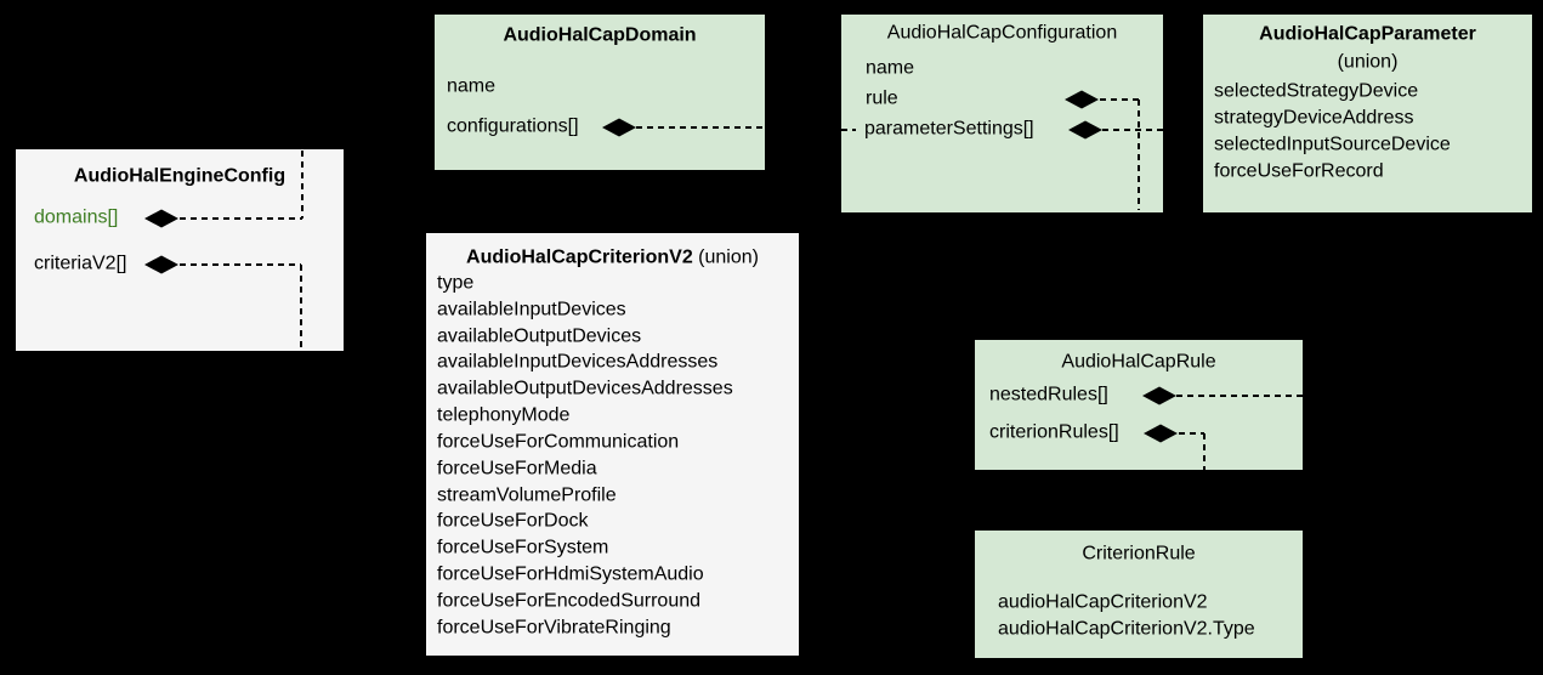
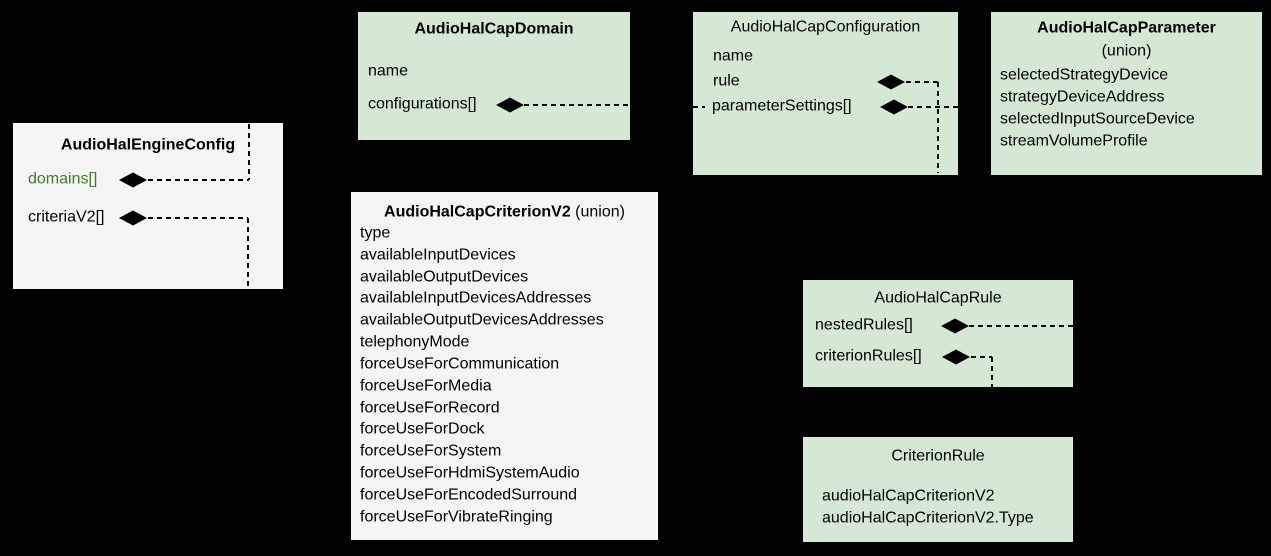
  AudioHalEngineConfig
  domains[]
  criteriaV2[]
  AudioHalCapDomain
  name
  configurations[]
  AudioHalCapConfiguration
  name
  rule
  parameterSettings[]
  AudioHalCapParameter
  (union)
  selectedStrategyDevice
  strategyDeviceAddress
  selectedInputSourceDevice
- forceUseForRecord
+ streamVolumeProfile
  AudioHalCapCriterionV2 (union)
  type
  availableInputDevices
  availableOutputDevices
  availableInputDevicesAddresses
  availableOutputDevicesAddresses
  telephonyMode
  forceUseForCommunication
  forceUseForMedia
- streamVolumeProfile
+ forceUseForRecord
  forceUseForDock
  forceUseForSystem
  forceUseForHdmiSystemAudio
  forceUseForEncodedSurround
  forceUseForVibrateRinging
  AudioHalCapRule
  nestedRules[]
  criterionRules[]
  CriterionRule
  audioHalCapCriterionV2
  audioHalCapCriterionV2.Type
